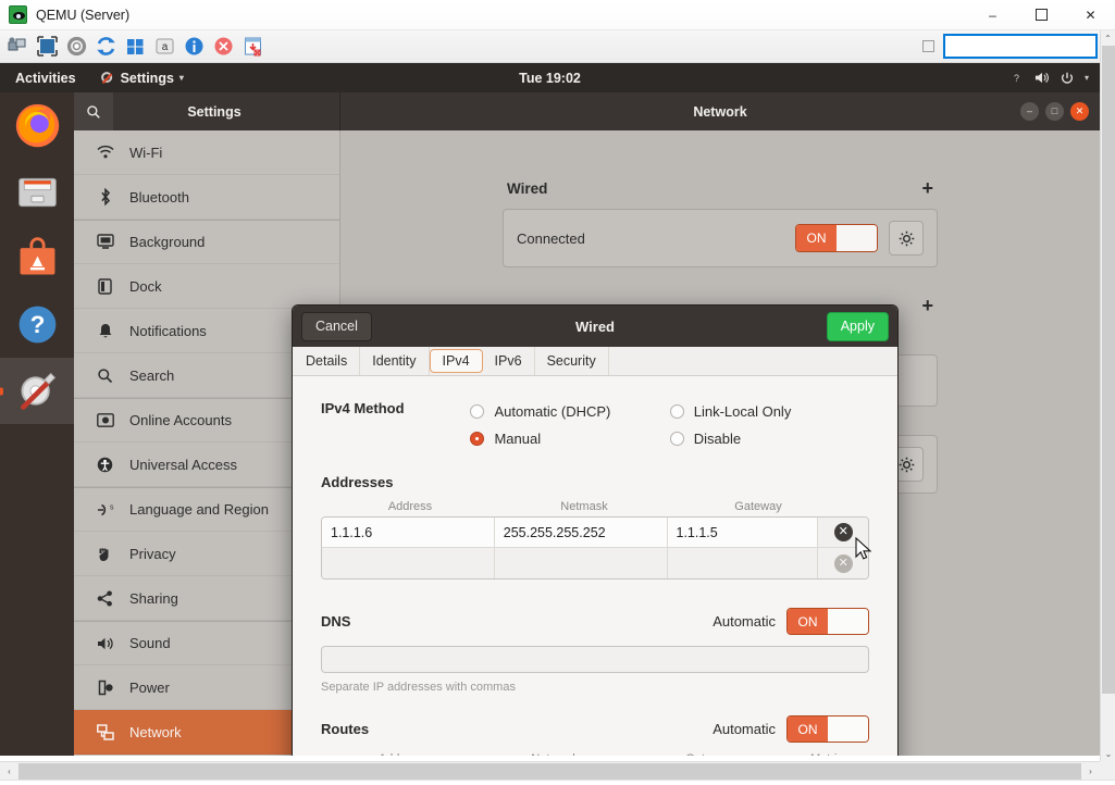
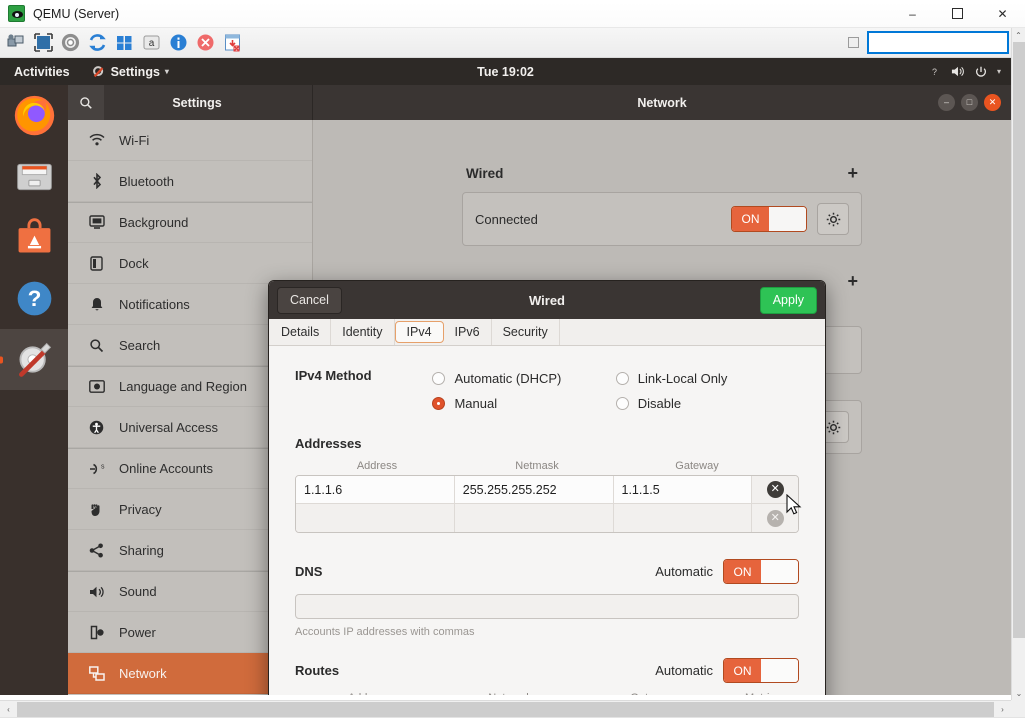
  QEMU (Server)
  –
  ✕
  a
  Activities
  Settings
  ▾
  Tue 19:02
  ?
  ▾
  ?
  Settings
  Network
  –
  □
  ✕
  Wi-Fi
  Bluetooth
  Background
  Dock
  Notifications
  Search
- Online Accounts
+ Language and Region
  Universal Access
- Language and Region
+ Online Accounts
  Privacy
  Sharing
  Sound
  Power
  Network
  Wired
  +
  Connected
  ON
  +
  Cancel
  Wired
  Apply
  Details
  Identity
  IPv4
  IPv6
  Security
  IPv4 Method
  Automatic (DHCP)
  Manual
  Link-Local Only
  Disable
  Addresses
  Address
  Netmask
  Gateway
  1.1.1.6
  255.255.255.252
  1.1.1.5
  ✕
  ✕
  DNS
  Automatic
  ON
- Separate IP addresses with commas
+ Accounts IP addresses with commas
  Routes
  Automatic
  ON
  ⌃
  ⌄
  ‹
  ›
